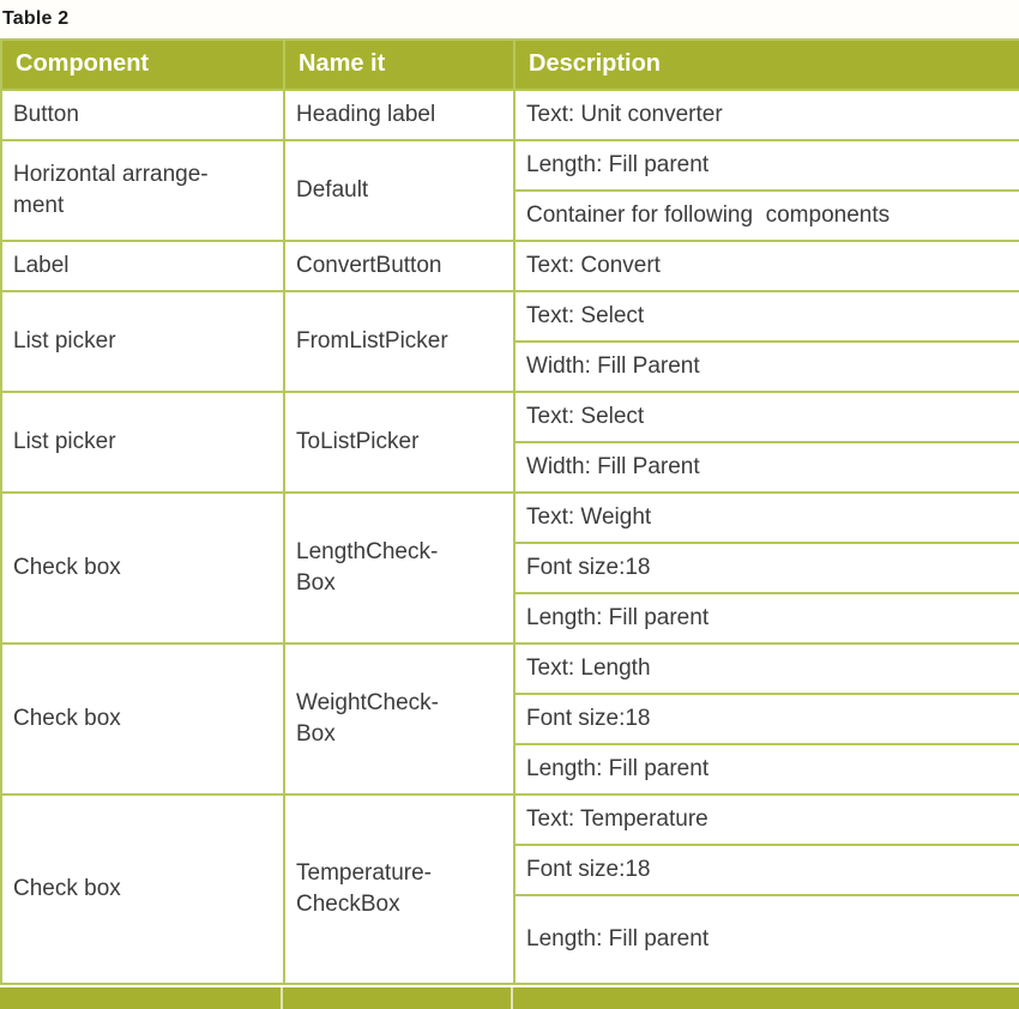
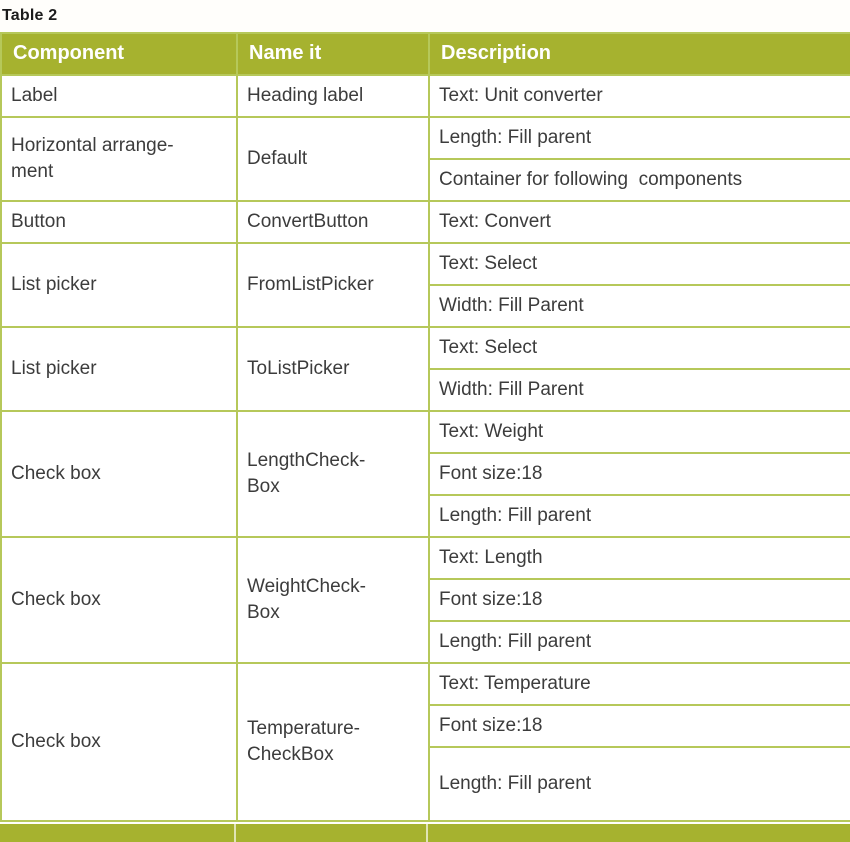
  Table 2
  Component	Name it	Description
- Button	Heading label	Text: Unit converter
+ Label	Heading label	Text: Unit converter
  Horizontal arrange- ment	Default	Length: Fill parent
  Container for following components
- Label	ConvertButton	Text: Convert
+ Button	ConvertButton	Text: Convert
  List picker	FromListPicker	Text: Select
  Width: Fill Parent
  List picker	ToListPicker	Text: Select
  Width: Fill Parent
  Check box	LengthCheck- Box	Text: Weight
  Font size:18
  Length: Fill parent
  Check box	WeightCheck- Box	Text: Length
  Font size:18
  Length: Fill parent
  Check box	Temperature- CheckBox	Text: Temperature
  Font size:18
  Length: Fill parent
